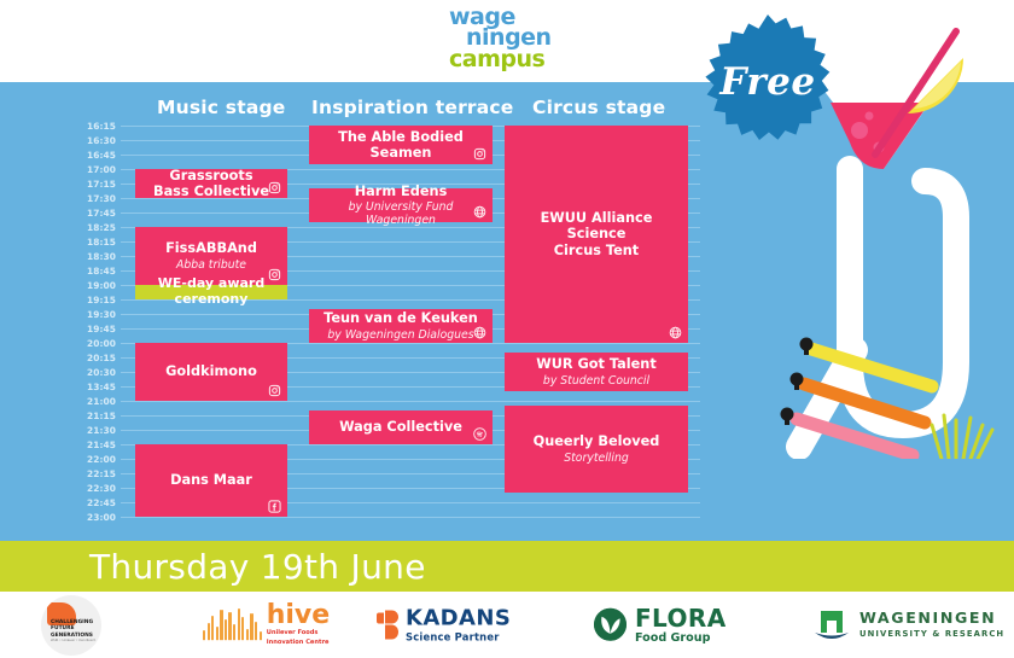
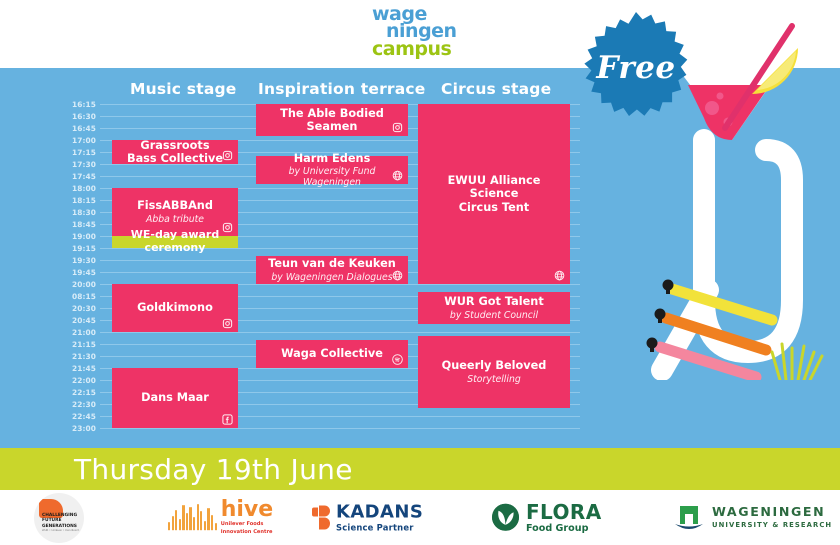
  wage
  ningen
  campus
  Free
  Music stage
  Inspiration terrace
  Circus stage
  16:15
  16:30
  16:45
  17:00
  17:15
  17:30
  17:45
- 18:25
+ 18:00
  18:15
  18:30
  18:45
  19:00
  19:15
  19:30
  19:45
  20:00
- 20:15
+ 08:15
  20:30
- 13:45
+ 20:45
  21:00
  21:15
  21:30
  21:45
  22:00
  22:15
  22:30
  22:45
  23:00
  Grassroots
  Bass Collective
  FissABBAnd
  Abba tribute
  WE-day award ceremony
  Goldkimono
  Dans Maar
  The Able Bodied Seamen
  Harm Edens
  by University Fund Wageningen
  Teun van de Keuken
  by Wageningen Dialogues
  Waga Collective
  EWUU Alliance Science
  Circus Tent
  WUR Got Talent
  by Student Council
  Queerly Beloved
  Storytelling
  Thursday 19th June
  hive
  KADANS
  Science Partner
  FLORA
  Food Group
  WAGENINGEN
  UNIVERSITY & RESEARCH
